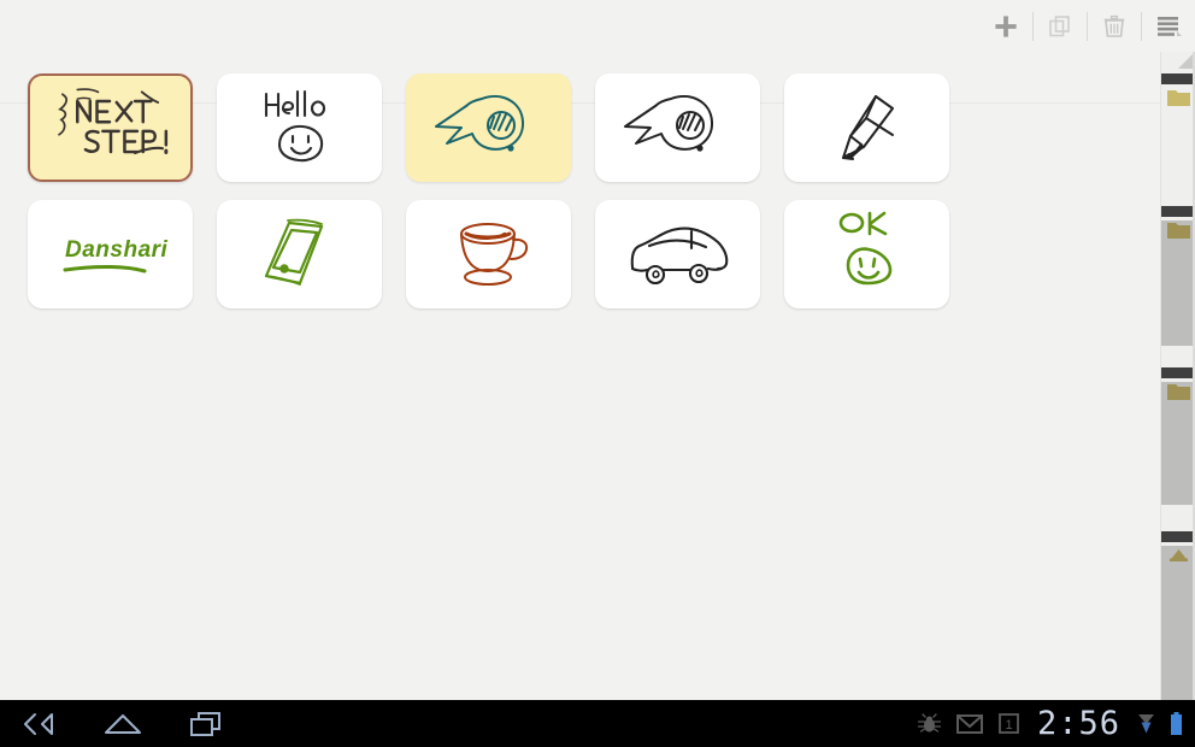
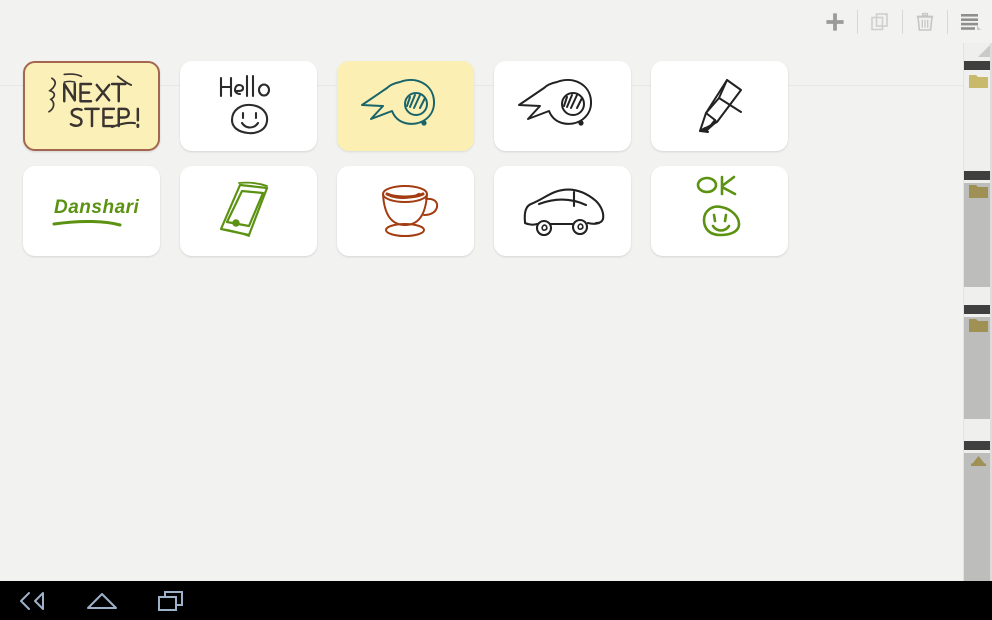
  Danshari
- 1
- 2:56
